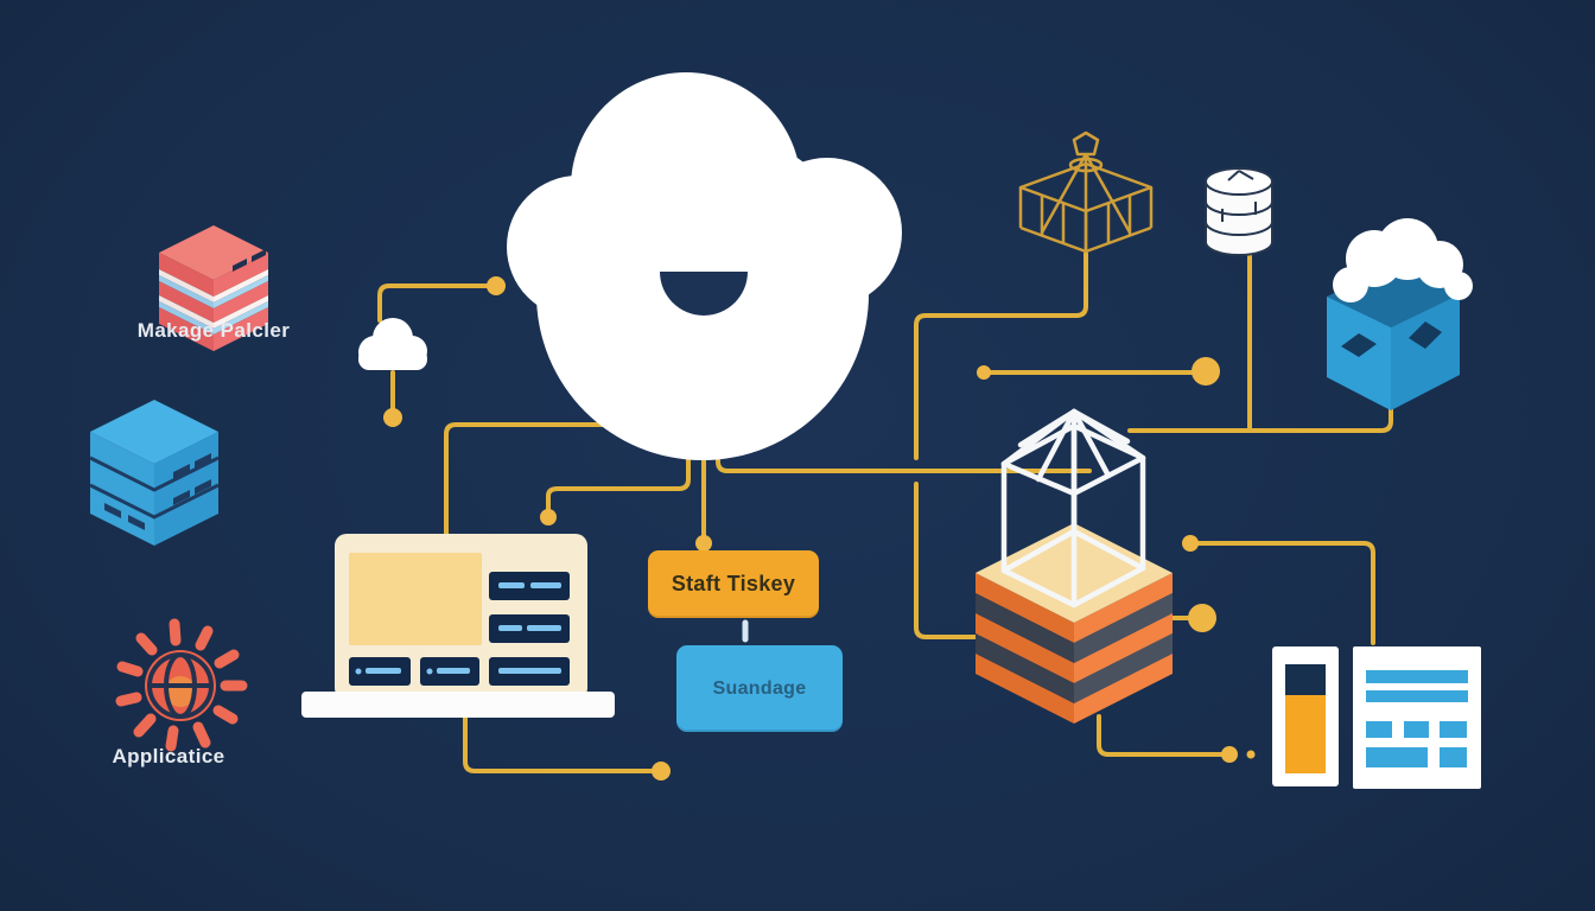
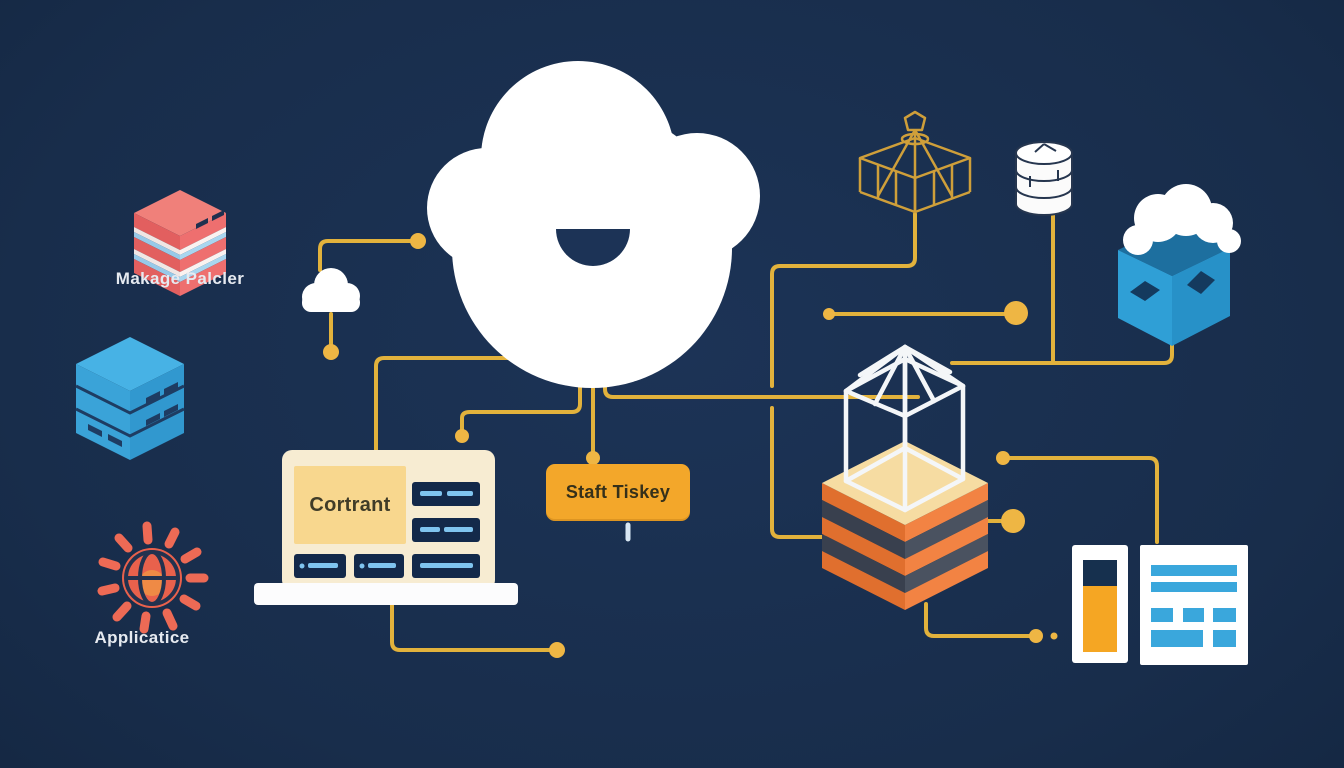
  Makage Palcler
  Applicatice
+ Cortrant
  Staft Tiskey
- Suandage
